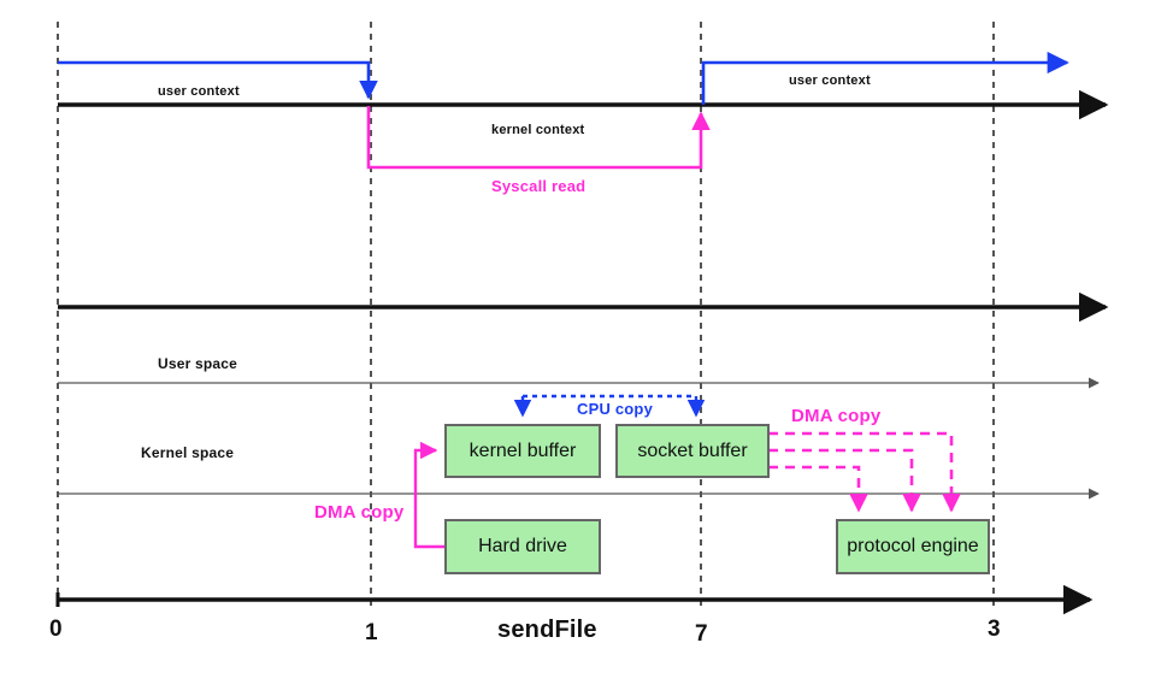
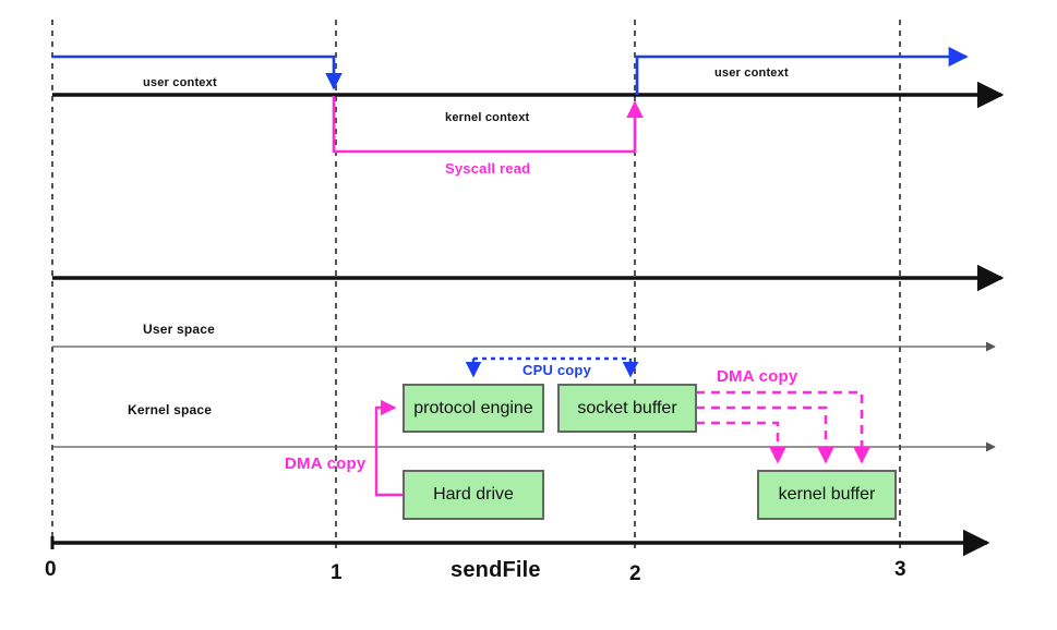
  user context
  kernel context
  user context
  Syscall read
  User space
  Kernel space
  CPU copy
  DMA copy
  DMA copy
- kernel buffer
+ protocol engine
  socket buffer
  Hard drive
- protocol engine
+ kernel buffer
  0
  1
- 7
+ 2
  3
  sendFile
